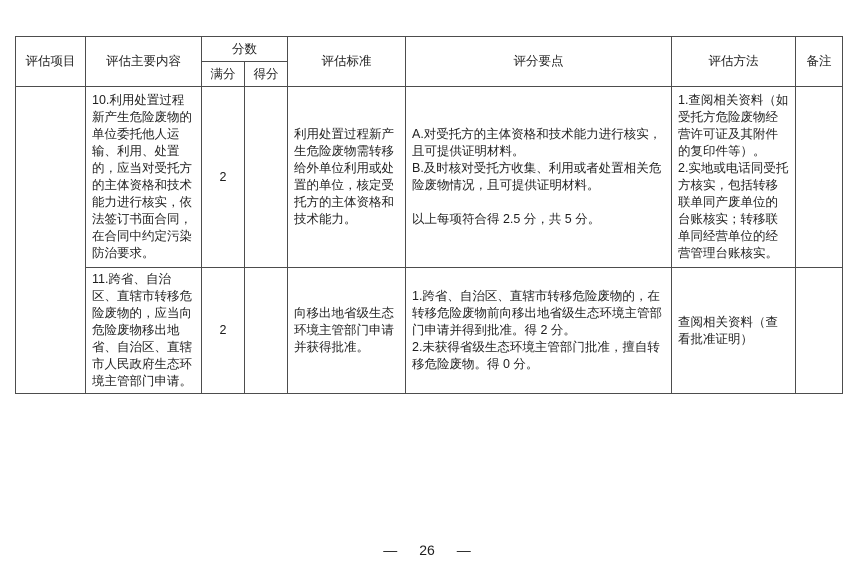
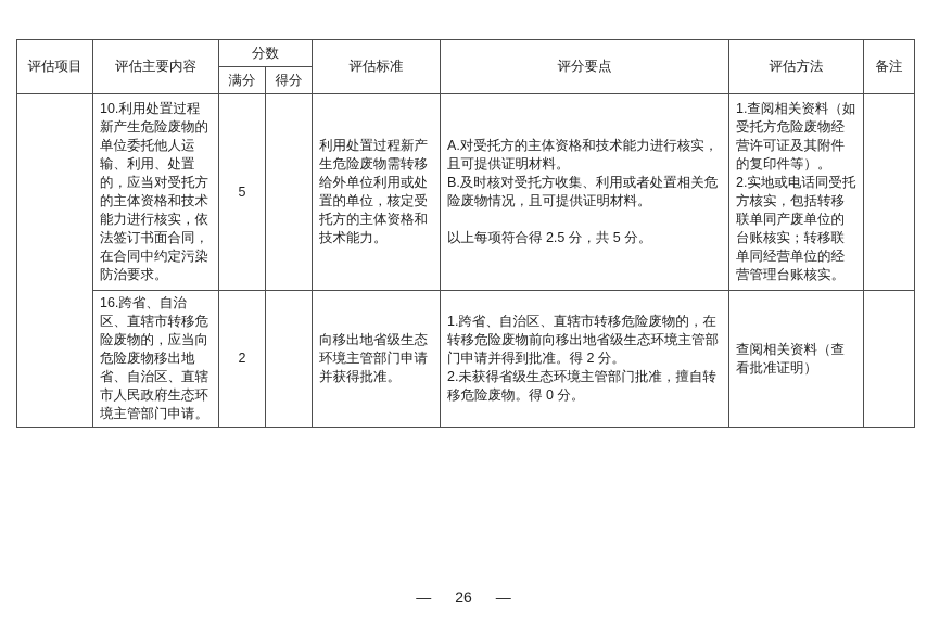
  评估项目	评估主要内容	分数	评估标准	评分要点	评估方法	备注
  满分	得分
- 	10.利用处置过程新产生危险废物的单位委托他人运输、利用、处置的，应当对受托方的主体资格和技术能力进行核实，依法签订书面合同，在合同中约定污染防治要求。	2		利用处置过程新产生危险废物需转移给外单位利用或处置的单位，核定受托方的主体资格和技术能力。	A.对受托方的主体资格和技术能力进行核实，且可提供证明材料。 B.及时核对受托方收集、利用或者处置相关危险废物情况，且可提供证明材料。 以上每项符合得 2.5 分，共 5 分。	1.查阅相关资料（如受托方危险废物经营许可证及其附件的复印件等）。 2.实地或电话同受托方核实，包括转移联单同产废单位的台账核实；转移联单同经营单位的经营管理台账核实。
+ 	10.利用处置过程新产生危险废物的单位委托他人运输、利用、处置的，应当对受托方的主体资格和技术能力进行核实，依法签订书面合同，在合同中约定污染防治要求。	5		利用处置过程新产生危险废物需转移给外单位利用或处置的单位，核定受托方的主体资格和技术能力。	A.对受托方的主体资格和技术能力进行核实，且可提供证明材料。 B.及时核对受托方收集、利用或者处置相关危险废物情况，且可提供证明材料。 以上每项符合得 2.5 分，共 5 分。	1.查阅相关资料（如受托方危险废物经营许可证及其附件的复印件等）。 2.实地或电话同受托方核实，包括转移联单同产废单位的台账核实；转移联单同经营单位的经营管理台账核实。
- 11.跨省、自治区、直辖市转移危险废物的，应当向危险废物移出地省、自治区、直辖市人民政府生态环境主管部门申请。	2		向移出地省级生态环境主管部门申请并获得批准。	1.跨省、自治区、直辖市转移危险废物的，在转移危险废物前向移出地省级生态环境主管部门申请并得到批准。得 2 分。 2.未获得省级生态环境主管部门批准，擅自转移危险废物。得 0 分。	查阅相关资料（查看批准证明）
+ 16.跨省、自治区、直辖市转移危险废物的，应当向危险废物移出地省、自治区、直辖市人民政府生态环境主管部门申请。	2		向移出地省级生态环境主管部门申请并获得批准。	1.跨省、自治区、直辖市转移危险废物的，在转移危险废物前向移出地省级生态环境主管部门申请并得到批准。得 2 分。 2.未获得省级生态环境主管部门批准，擅自转移危险废物。得 0 分。	查阅相关资料（查看批准证明）
  —
  26
  —
